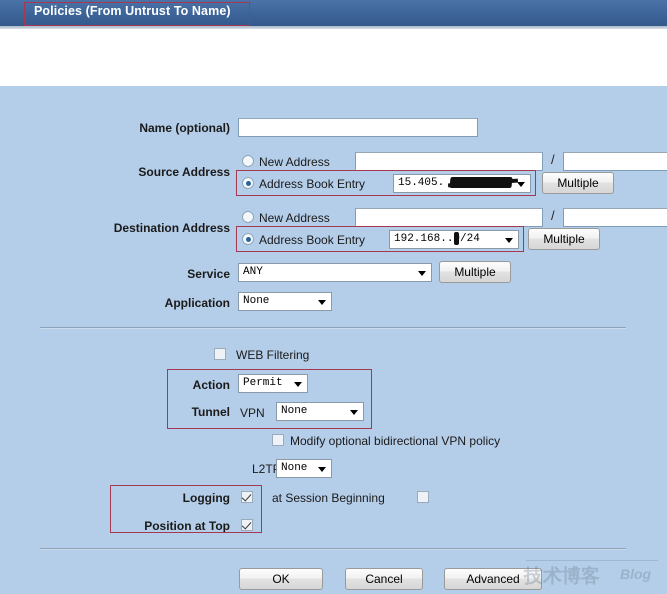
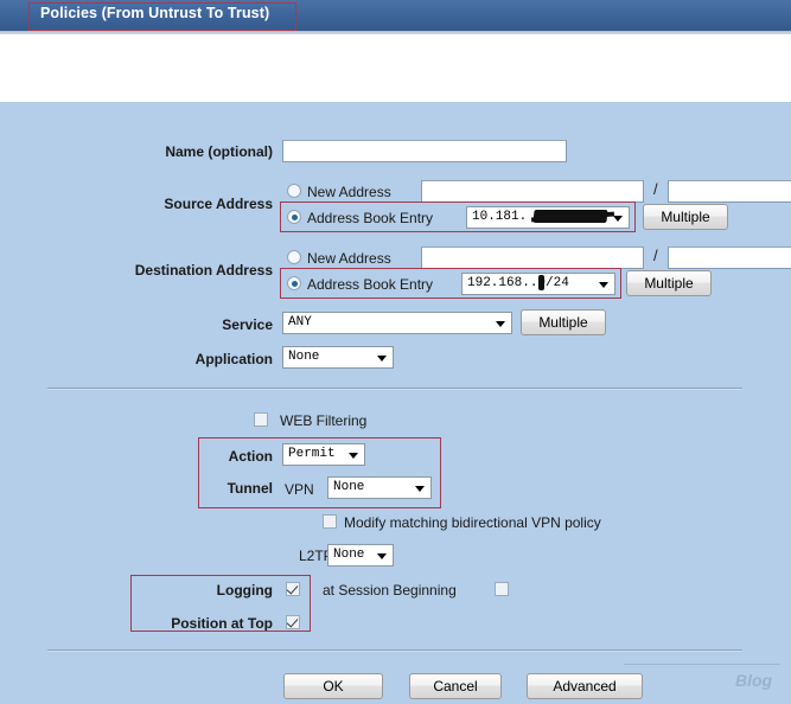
- Policies (From Untrust To Name)
+ Policies (From Untrust To Trust)
  Name (optional)
  Source Address
  New Address
  /
  Address Book Entry
- 15.405.
+ 10.181.
  Multiple
  Destination Address
  New Address
  /
  Address Book Entry
  192.168../24
  Multiple
  Service
  ANY
  Multiple
  Application
  None
  WEB Filtering
  Action
  Permit
  Tunnel
  VPN
  None
- Modify optional bidirectional VPN policy
+ Modify matching bidirectional VPN policy
  L2T
  None
  Logging
  at Session Beginning
  Position at Top
  OK
  Cancel
  Advanced
- 技术博客
  Blog
